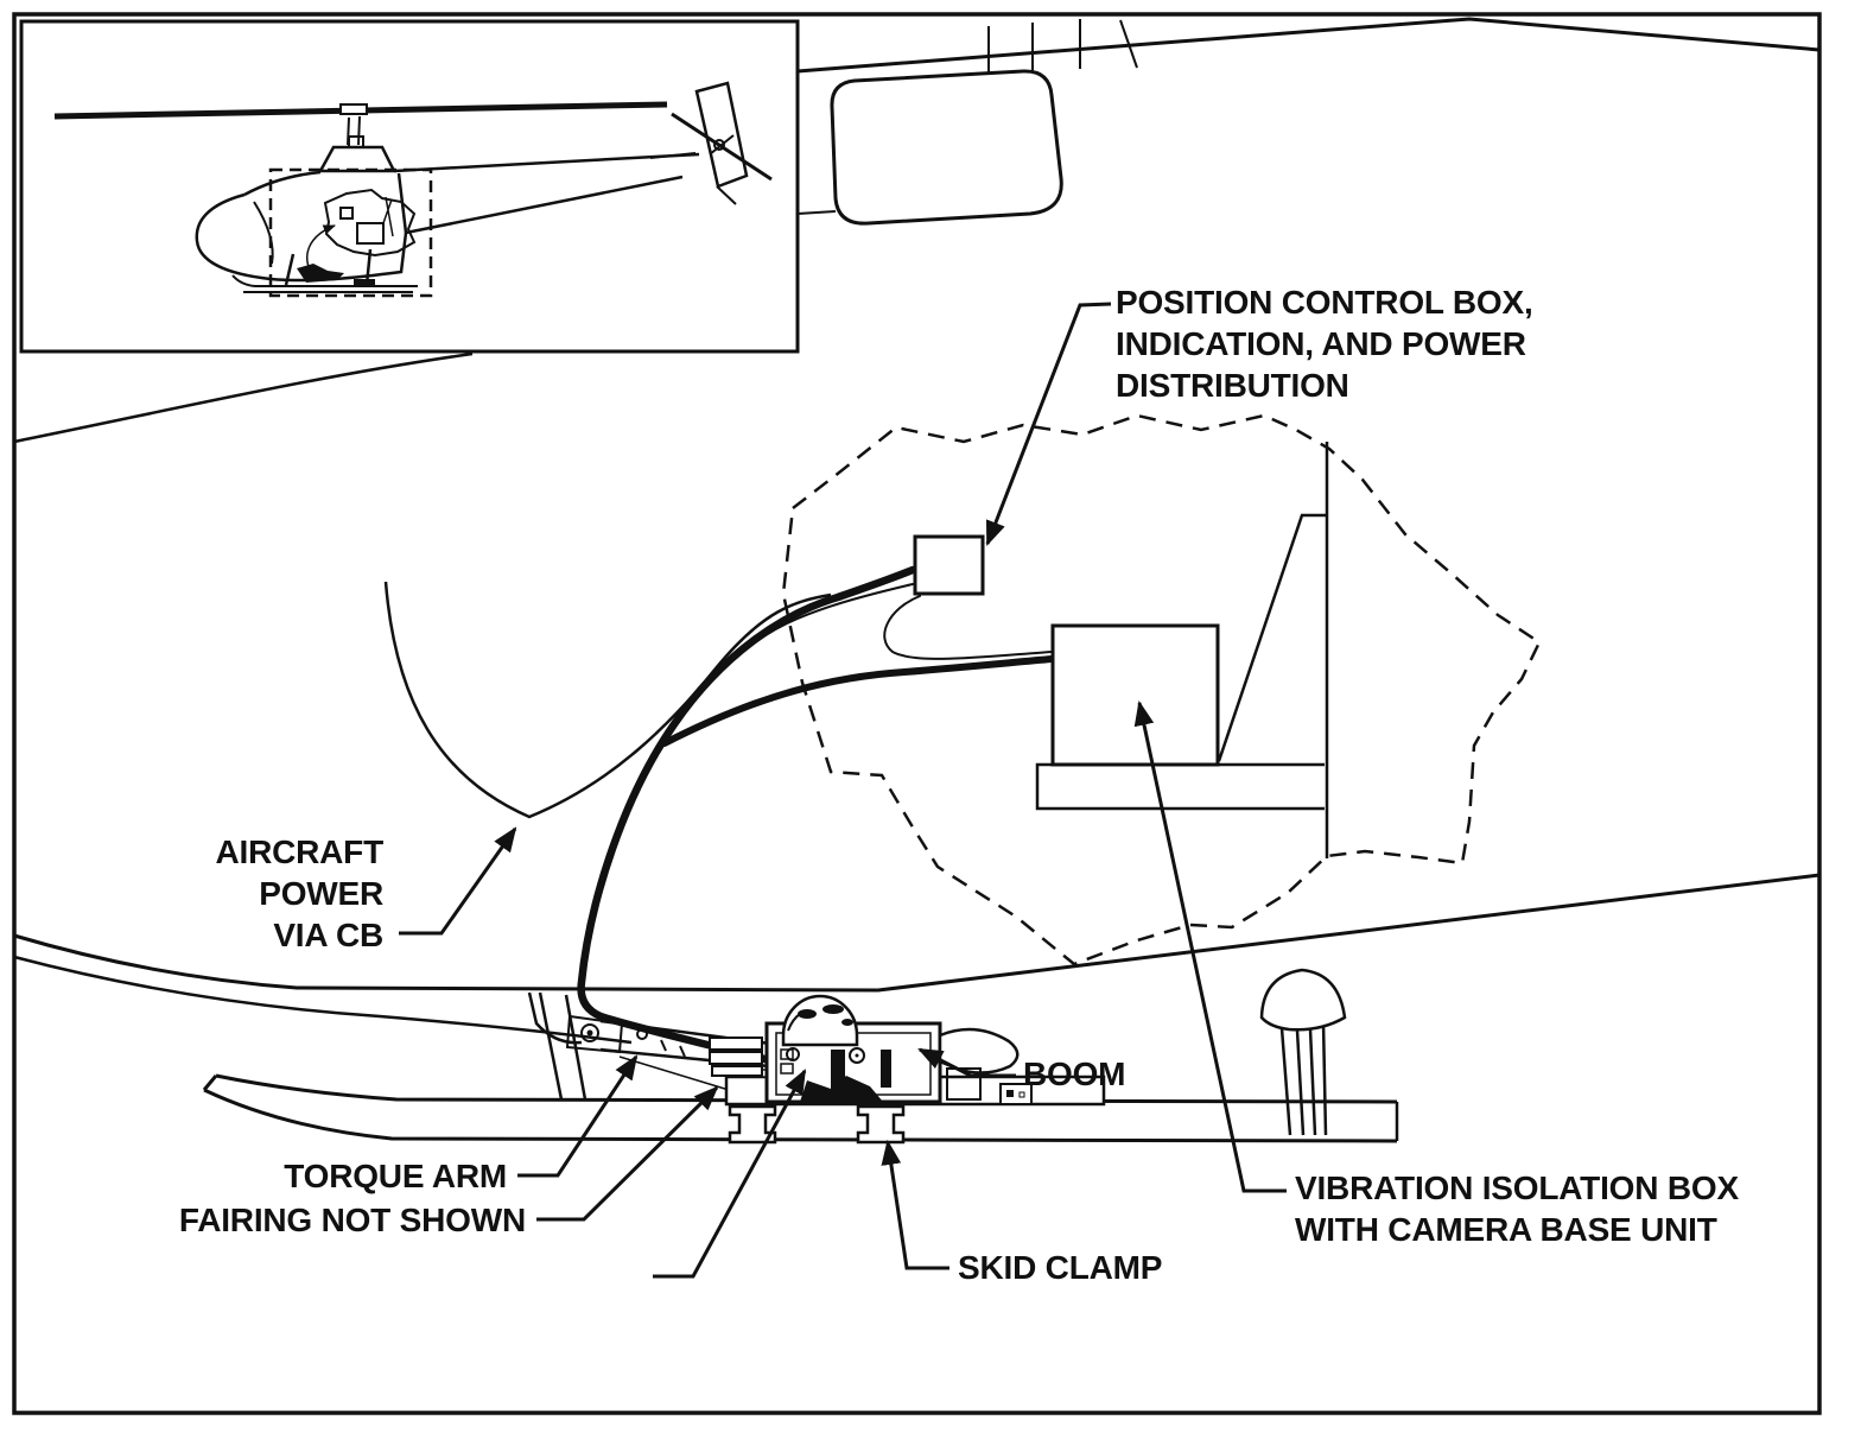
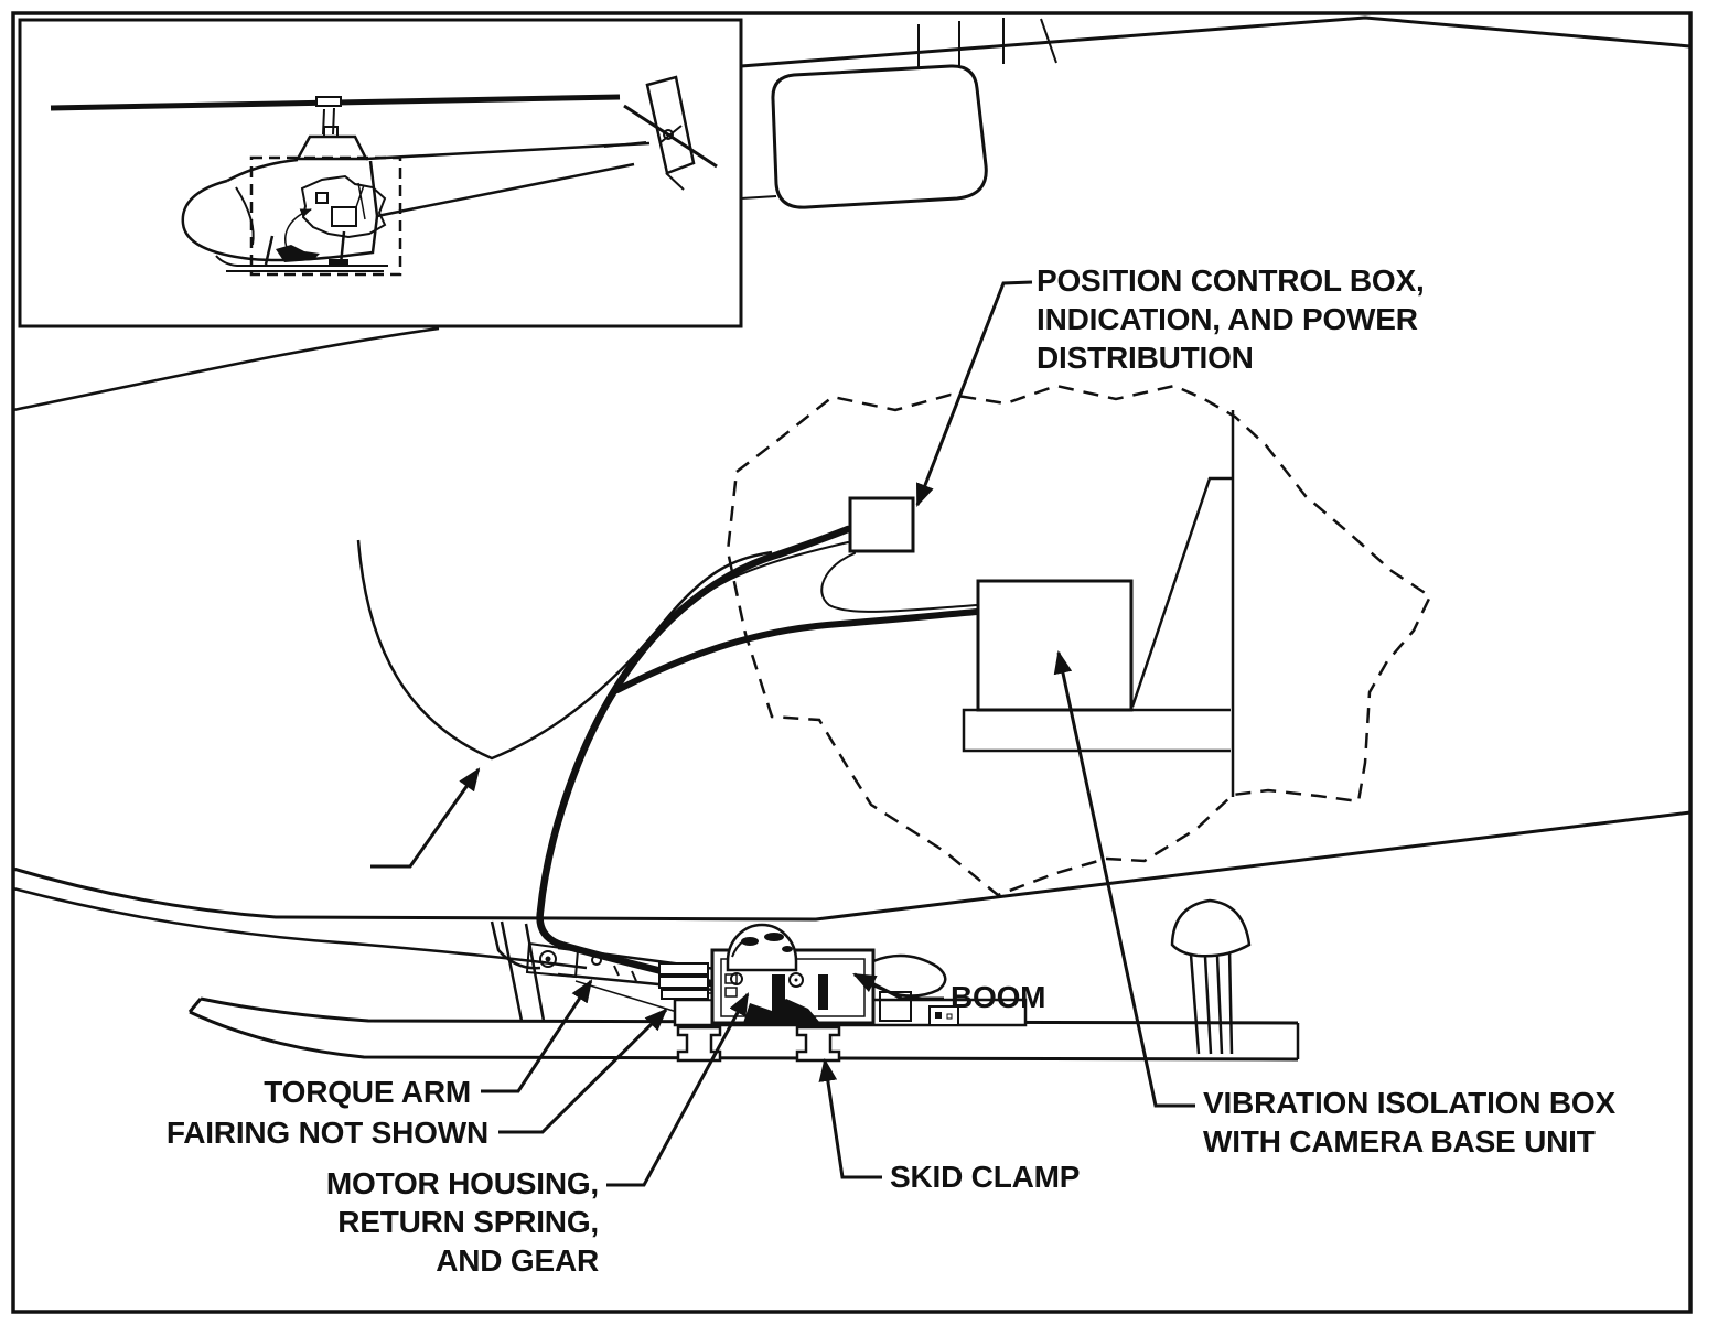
  POSITION CONTROL BOX,
  INDICATION, AND POWER
  DISTRIBUTION
- AIRCRAFT
- POWER
- VIA CB
  TORQUE ARM
  FAIRING NOT SHOWN
+ MOTOR HOUSING,
+ RETURN SPRING,
+ AND GEAR
  SKID CLAMP
  BOOM
  VIBRATION ISOLATION BOX
  WITH CAMERA BASE UNIT
